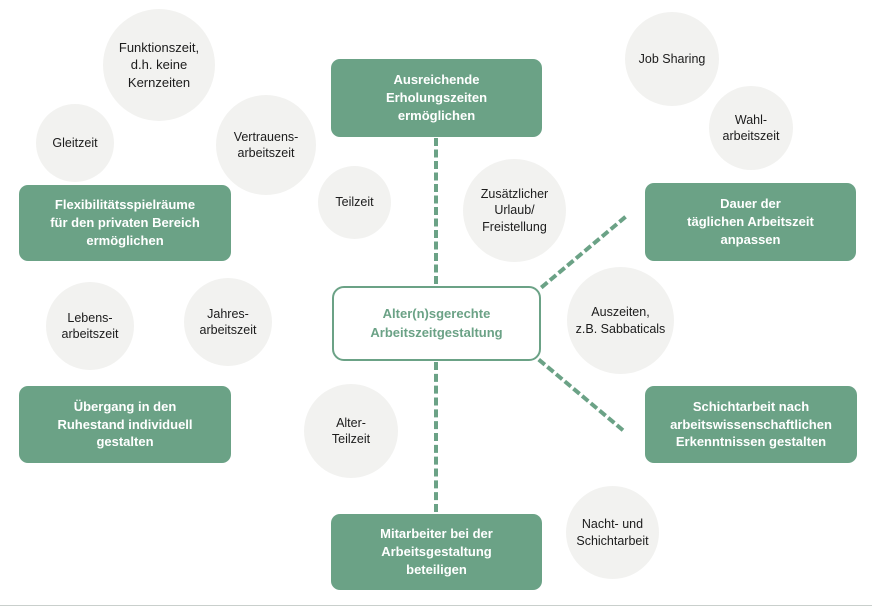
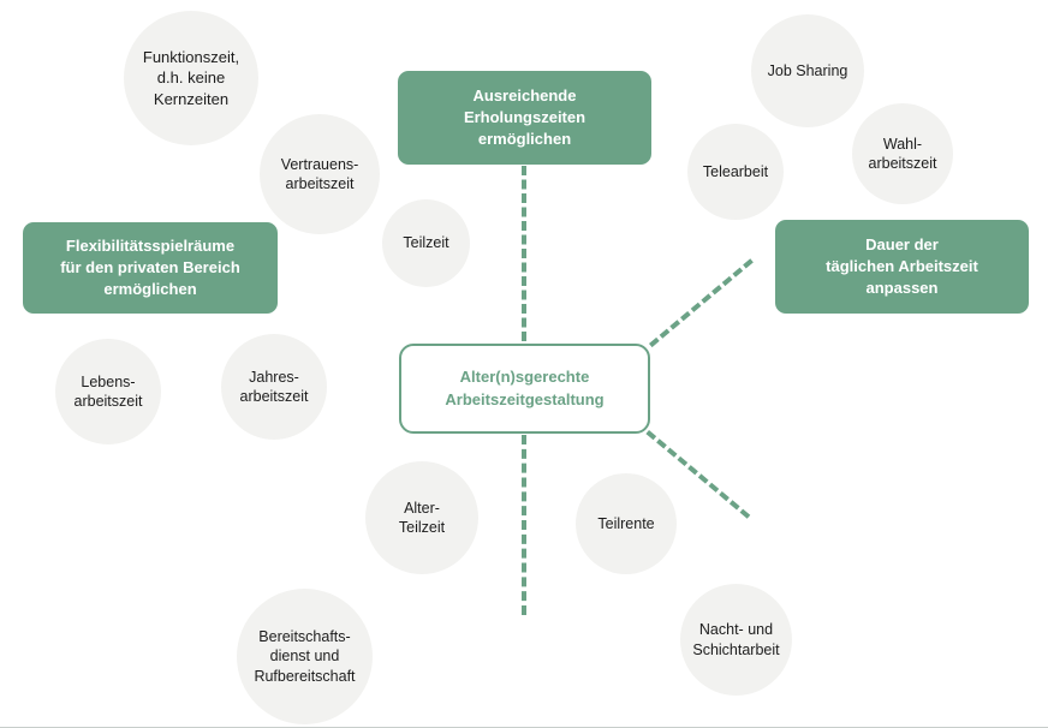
  Funktionszeit,
  d.h. keine
  Kernzeiten
- Gleitzeit
  Vertrauens-
  arbeitszeit
  Teilzeit
- Zusätzlicher
- Urlaub/
- Freistellung
  Job Sharing
+ Telearbeit
  Wahl-
  arbeitszeit
  Lebens-
  arbeitszeit
  Jahres-
  arbeitszeit
- Auszeiten,
- z.B. Sabbaticals
  Alter-
  Teilzeit
+ Teilrente
+ Bereitschafts-
+ dienst und
+ Rufbereitschaft
  Nacht- und
  Schichtarbeit
  Ausreichende
  Erholungszeiten
  ermöglichen
  Flexibilitätsspielräume
  für den privaten Bereich
  ermöglichen
  Dauer der
  täglichen Arbeitszeit
  anpassen
- Übergang in den
- Ruhestand individuell
- gestalten
- Schichtarbeit nach
- arbeitswissenschaftlichen
- Erkenntnissen gestalten
- Mitarbeiter bei der
- Arbeitsgestaltung
- beteiligen
  Alter(n)sgerechte
  Arbeitszeitgestaltung
